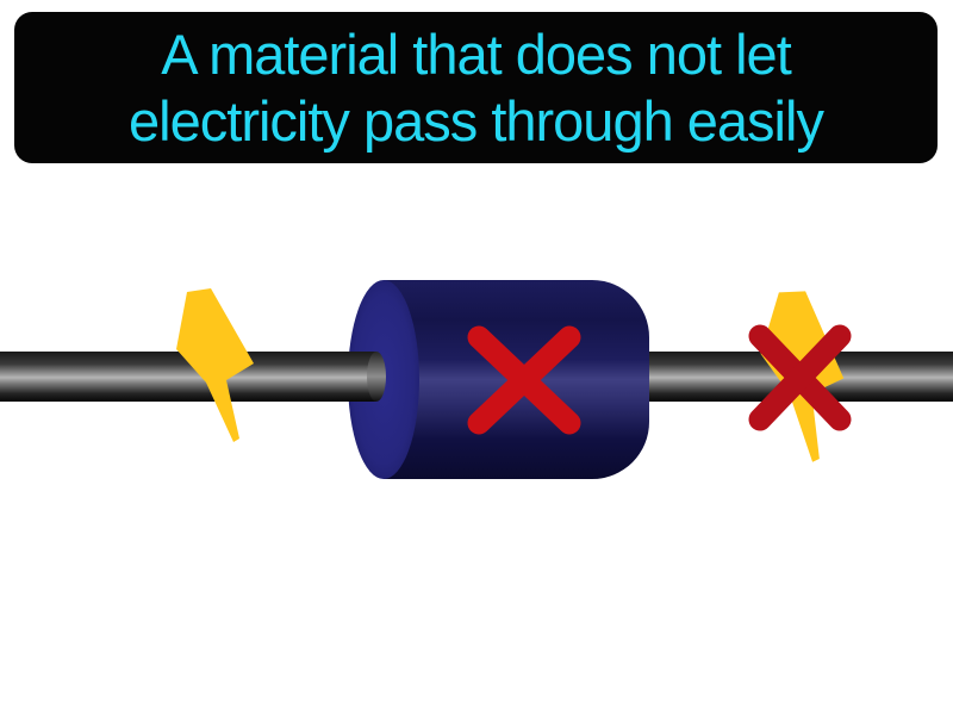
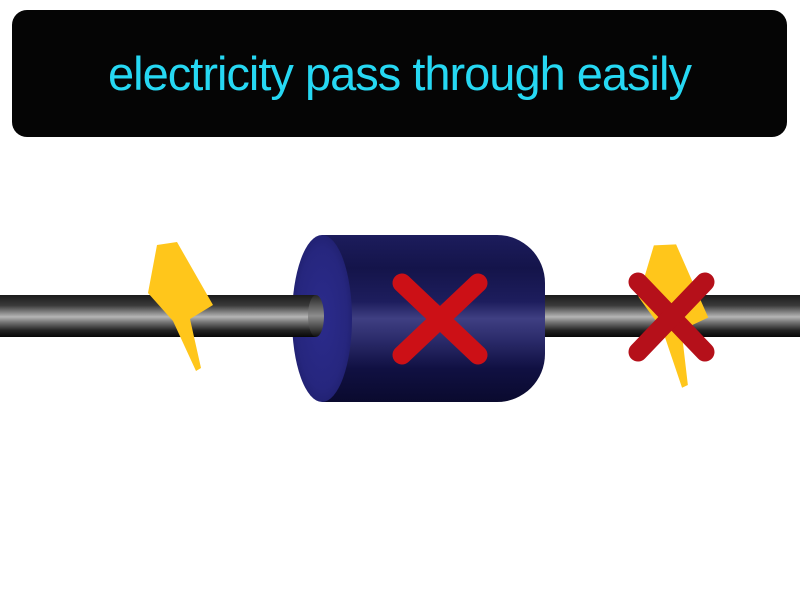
- A material that does not let
  electricity pass through easily
